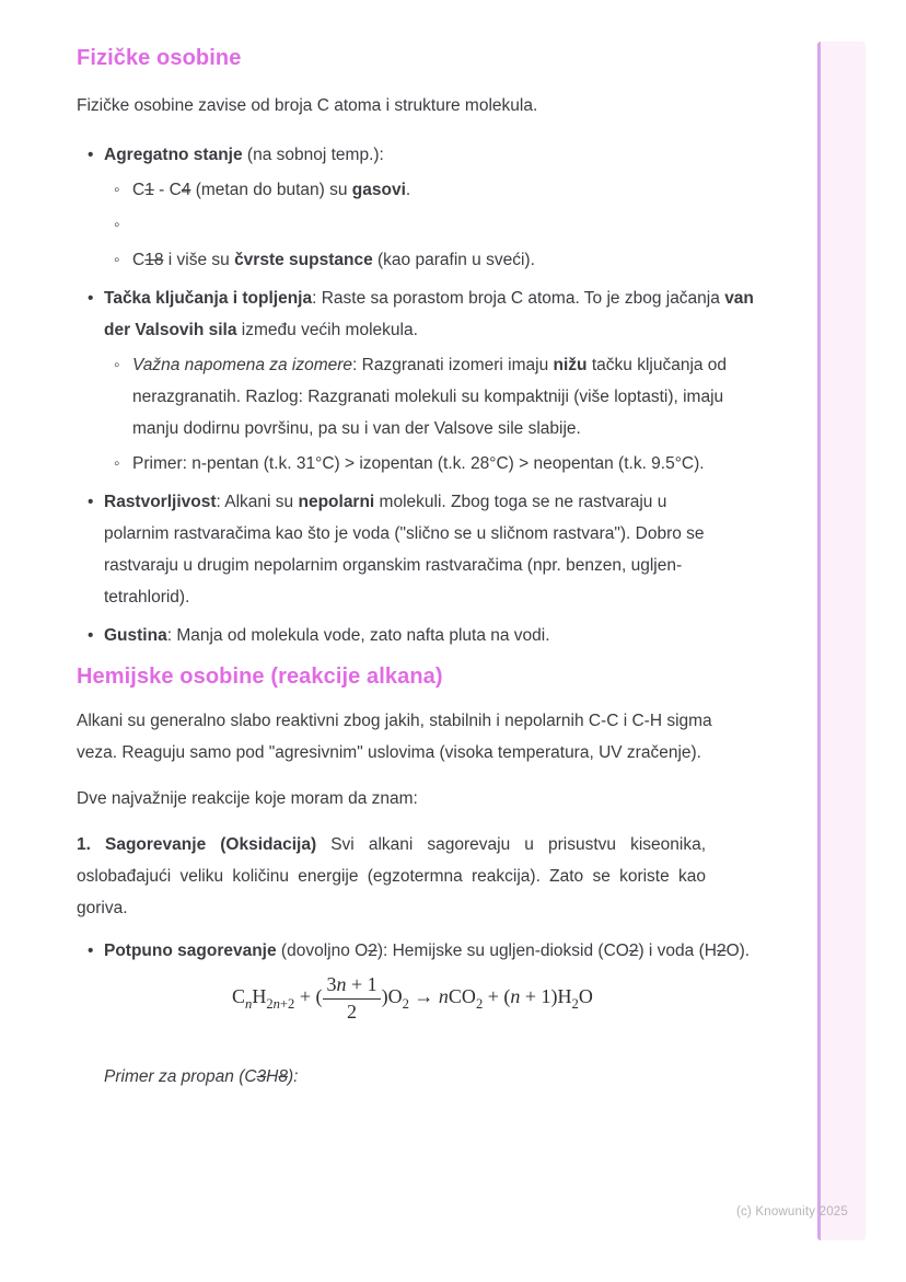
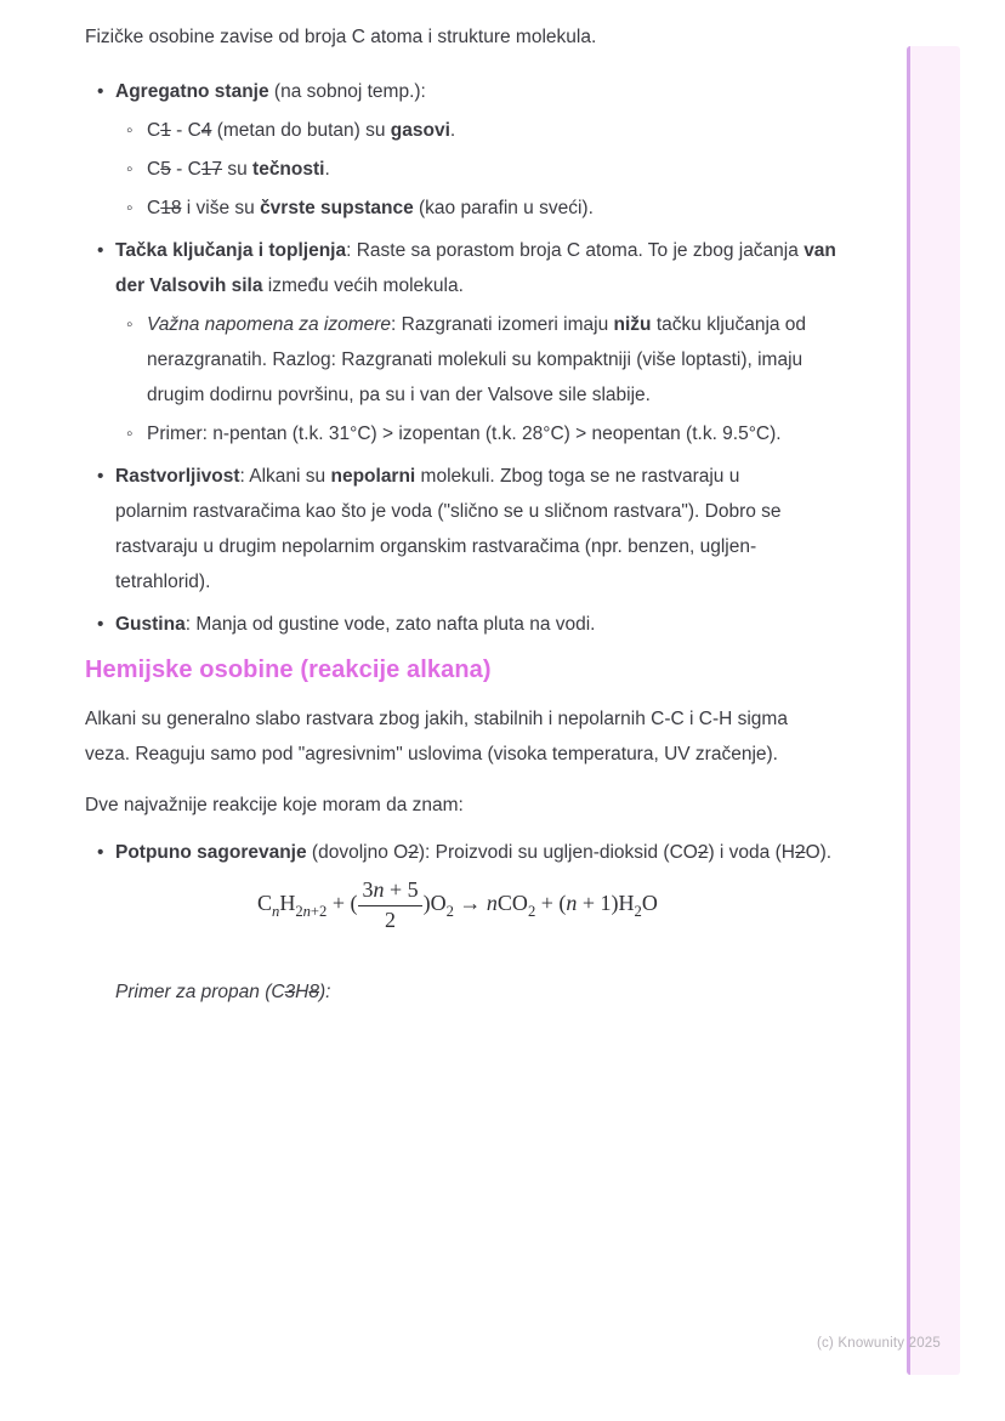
- Fizičke osobine
  Fizičke osobine zavise od broja C atoma i strukture molekula.
  •
  Agregatno stanje (na sobnoj temp.):
  ◦
  C1 - C4 (metan do butan) su gasovi.
  ◦
+ C5 - C17 su tečnosti.
  ◦
  C18 i više su čvrste supstance (kao parafin u sveći).
  •
  Tačka ključanja i topljenja: Raste sa porastom broja C atoma. To je zbog jačanja van der Valsovih sila između većih molekula.
  ◦
- Važna napomena za izomere: Razgranati izomeri imaju nižu tačku ključanja od nerazgranatih. Razlog: Razgranati molekuli su kompaktniji (više loptasti), imaju manju dodirnu površinu, pa su i van der Valsove sile slabije.
+ Važna napomena za izomere: Razgranati izomeri imaju nižu tačku ključanja od nerazgranatih. Razlog: Razgranati molekuli su kompaktniji (više loptasti), imaju drugim dodirnu površinu, pa su i van der Valsove sile slabije.
  ◦
  Primer: n-pentan (t.k. 31°C) > izopentan (t.k. 28°C) > neopentan (t.k. 9.5°C).
  •
  Rastvorljivost: Alkani su nepolarni molekuli. Zbog toga se ne rastvaraju u polarnim rastvaračima kao što je voda ("slično se u sličnom rastvara"). Dobro se rastvaraju u drugim nepolarnim organskim rastvaračima (npr. benzen, ugljen-tetrahlorid).
  •
- Gustina: Manja od molekula vode, zato nafta pluta na vodi.
+ Gustina: Manja od gustine vode, zato nafta pluta na vodi.
  Hemijske osobine (reakcije alkana)
- Alkani su generalno slabo reaktivni zbog jakih, stabilnih i nepolarnih C-C i C-H sigma veza. Reaguju samo pod "agresivnim" uslovima (visoka temperatura, UV zračenje).
+ Alkani su generalno slabo rastvara zbog jakih, stabilnih i nepolarnih C-C i C-H sigma veza. Reaguju samo pod "agresivnim" uslovima (visoka temperatura, UV zračenje).
  Dve najvažnije reakcije koje moram da znam:
- 1. Sagorevanje (Oksidacija) Svi alkani sagorevaju u prisustvu kiseonika, oslobađajući veliku količinu energije (egzotermna reakcija). Zato se koriste kao goriva.
  •
- Potpuno sagorevanje (dovoljno O2): Hemijske su ugljen-dioksid (CO2) i voda (H2O).
+ Potpuno sagorevanje (dovoljno O2): Proizvodi su ugljen-dioksid (CO2) i voda (H2O).
  CnH2n+2 + (
- 3n + 1
+ 3n + 5
  2
  )O2 → nCO2 + (n + 1)H2O
  Primer za propan (C3H8):
  (c) Knowunity 2025
